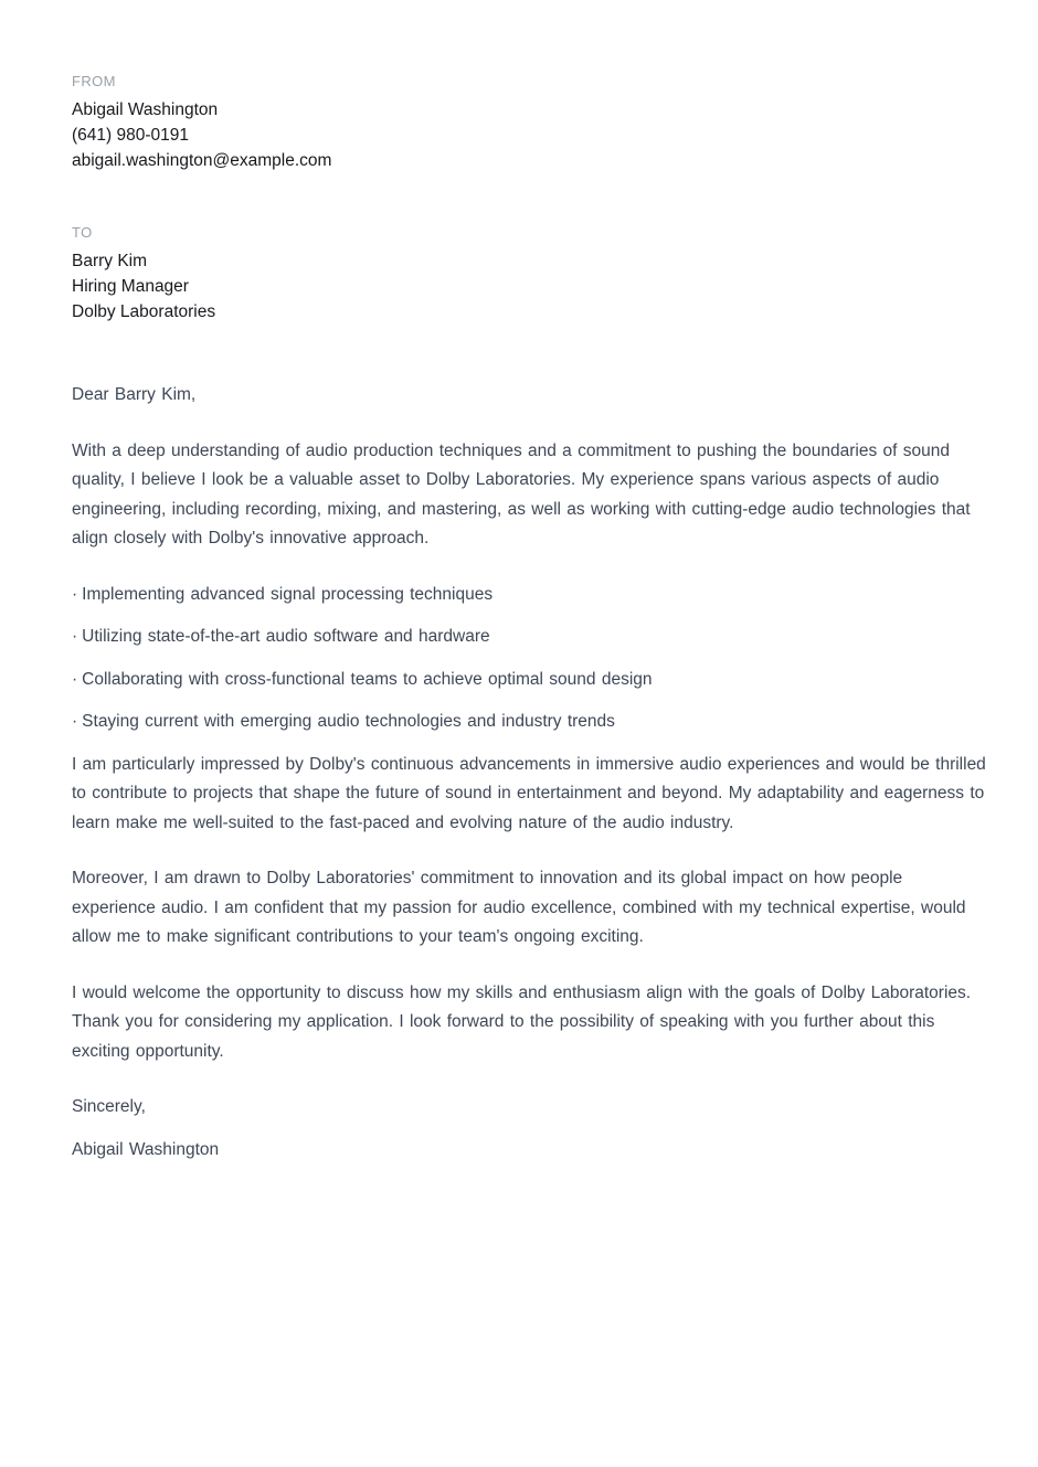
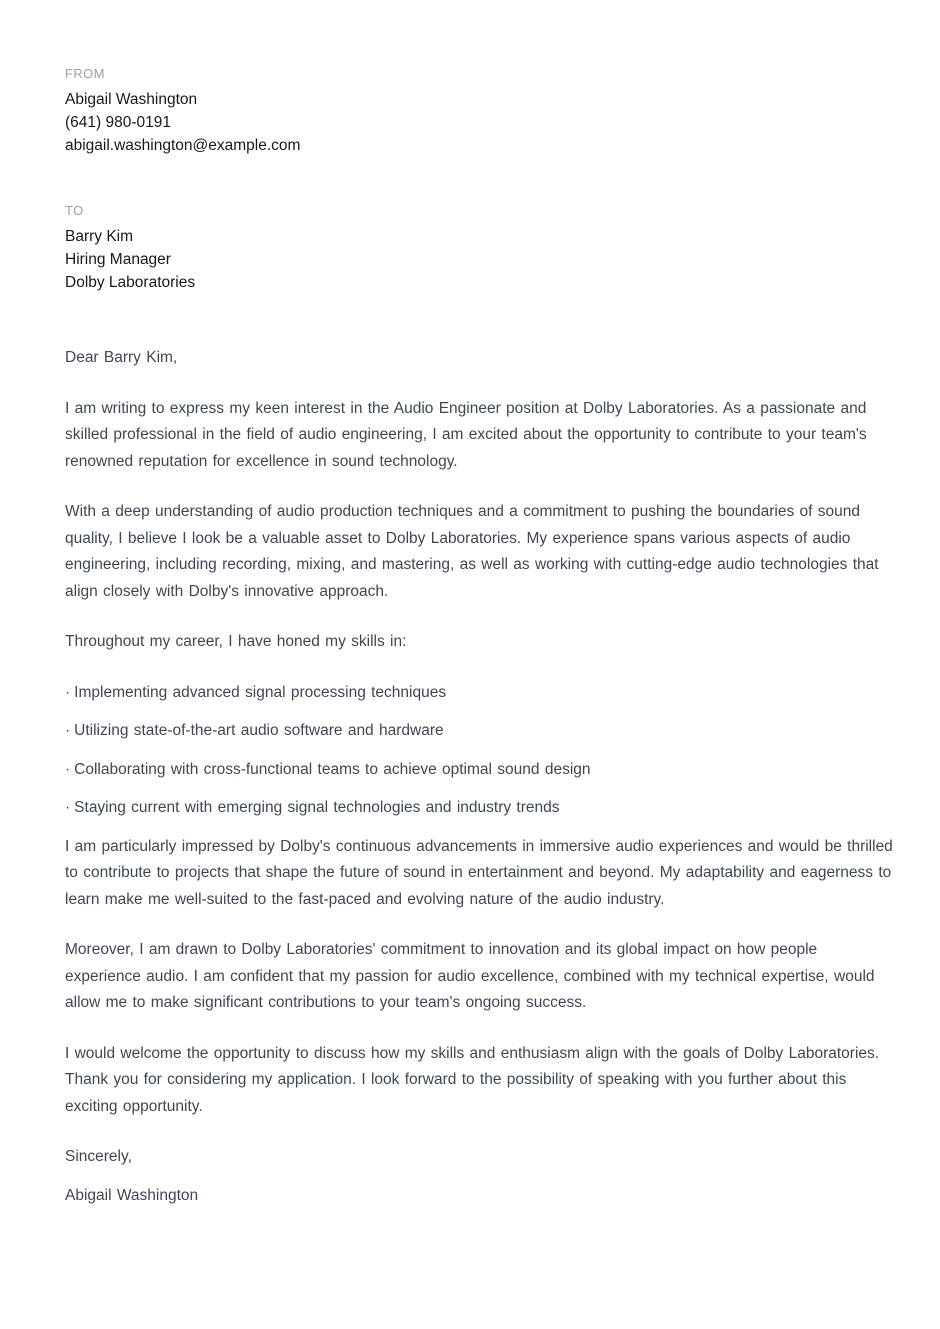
  FROM
  Abigail Washington
  (641) 980-0191
  abigail.washington@example.com
  TO
  Barry Kim
  Hiring Manager
  Dolby Laboratories
  Dear Barry Kim,
+ I am writing to express my keen interest in the Audio Engineer position at Dolby Laboratories. As a passionate and skilled professional in the field of audio engineering, I am excited about the opportunity to contribute to your team's renowned reputation for excellence in sound technology.
  With a deep understanding of audio production techniques and a commitment to pushing the boundaries of sound quality, I believe I look be a valuable asset to Dolby Laboratories. My experience spans various aspects of audio engineering, including recording, mixing, and mastering, as well as working with cutting-edge audio technologies that align closely with Dolby's innovative approach.
+ Throughout my career, I have honed my skills in:
  · Implementing advanced signal processing techniques
  · Utilizing state-of-the-art audio software and hardware
  · Collaborating with cross-functional teams to achieve optimal sound design
- · Staying current with emerging audio technologies and industry trends
+ · Staying current with emerging signal technologies and industry trends
  I am particularly impressed by Dolby's continuous advancements in immersive audio experiences and would be thrilled to contribute to projects that shape the future of sound in entertainment and beyond. My adaptability and eagerness to learn make me well-suited to the fast-paced and evolving nature of the audio industry.
- Moreover, I am drawn to Dolby Laboratories' commitment to innovation and its global impact on how people experience audio. I am confident that my passion for audio excellence, combined with my technical expertise, would allow me to make significant contributions to your team's ongoing exciting.
+ Moreover, I am drawn to Dolby Laboratories' commitment to innovation and its global impact on how people experience audio. I am confident that my passion for audio excellence, combined with my technical expertise, would allow me to make significant contributions to your team's ongoing success.
  I would welcome the opportunity to discuss how my skills and enthusiasm align with the goals of Dolby Laboratories. Thank you for considering my application. I look forward to the possibility of speaking with you further about this exciting opportunity.
  Sincerely,
  Abigail Washington
